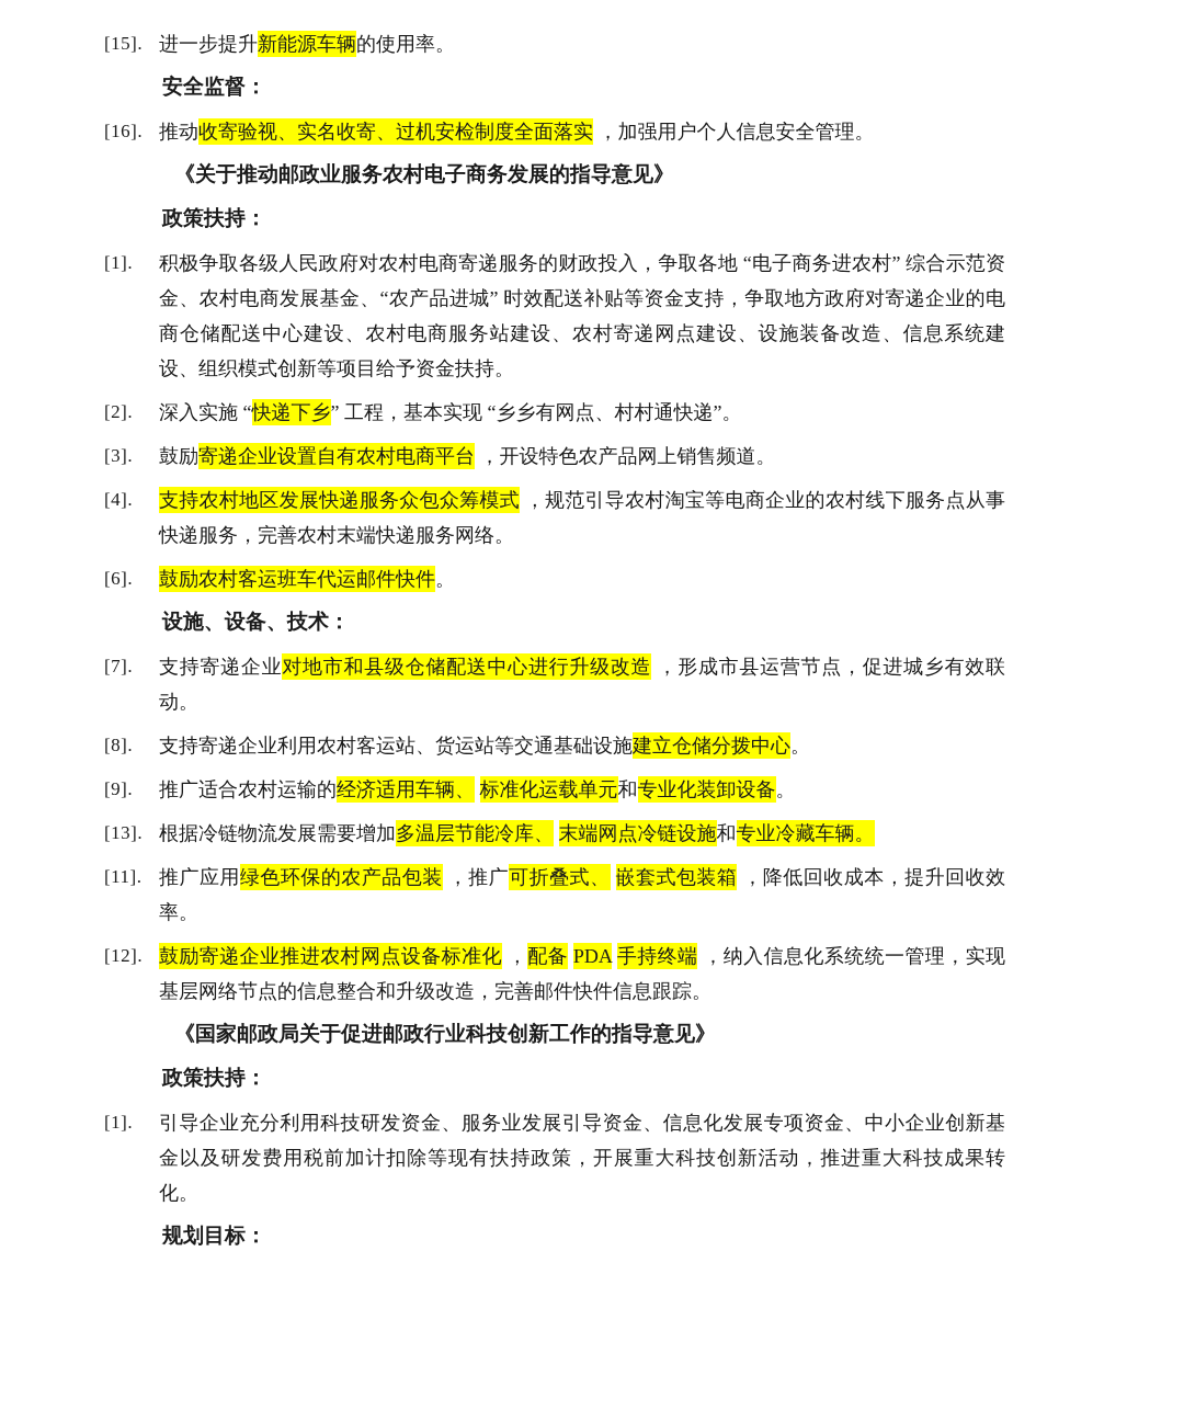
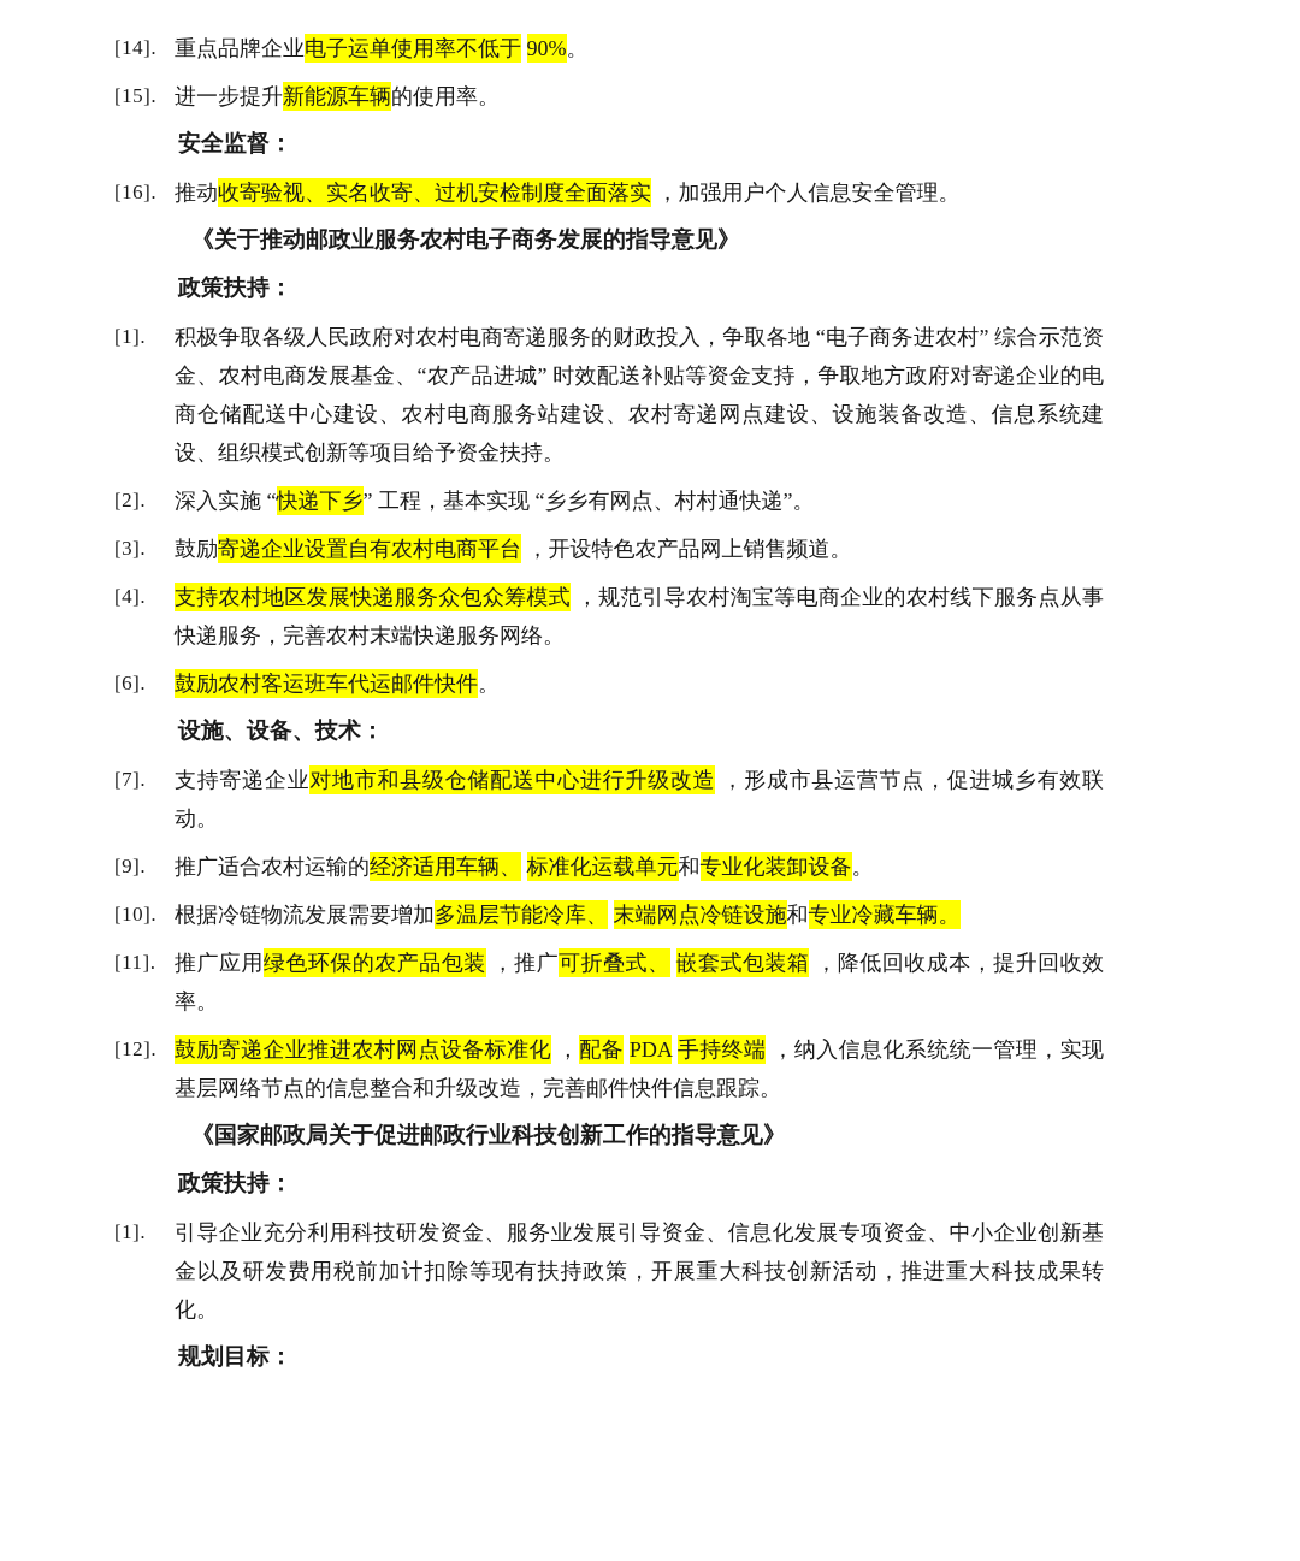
+ [14].
+ 重点品牌企业电子运单使用率不低于 90%。
  [15].
  进一步提升新能源车辆的使用率。
  安全监督：
  [16].
  推动收寄验视、实名收寄、过机安检制度全面落实 ，加强用户个人信息安全管理。
  《关于推动邮政业服务农村电子商务发展的指导意见》
  政策扶持：
  [1].
  积极争取各级人民政府对农村电商寄递服务的财政投入，争取各地 “电子商务进农村” 综合示范资金、农村电商发展基金、“农产品进城” 时效配送补贴等资金支持，争取地方政府对寄递企业的电商仓储配送中心建设、农村电商服务站建设、农村寄递网点建设、设施装备改造、信息系统建设、组织模式创新等项目给予资金扶持。
  [2].
  深入实施 “快递下乡” 工程，基本实现 “乡乡有网点、村村通快递”。
  [3].
  鼓励寄递企业设置自有农村电商平台 ，开设特色农产品网上销售频道。
  [4].
  支持农村地区发展快递服务众包众筹模式 ，规范引导农村淘宝等电商企业的农村线下服务点从事快递服务，完善农村末端快递服务网络。
  [6].
  鼓励农村客运班车代运邮件快件。
  设施、设备、技术：
  [7].
  支持寄递企业对地市和县级仓储配送中心进行升级改造 ，形成市县运营节点，促进城乡有效联动。
- [8].
- 支持寄递企业利用农村客运站、货运站等交通基础设施建立仓储分拨中心。
  [9].
  推广适合农村运输的经济适用车辆、 标准化运载单元和专业化装卸设备。
- [13].
+ [10].
  根据冷链物流发展需要增加多温层节能冷库、 末端网点冷链设施和专业冷藏车辆。
  [11].
  推广应用绿色环保的农产品包装 ，推广可折叠式、 嵌套式包装箱 ，降低回收成本，提升回收效率。
  [12].
  鼓励寄递企业推进农村网点设备标准化 ，配备 PDA 手持终端 ，纳入信息化系统统一管理，实现基层网络节点的信息整合和升级改造，完善邮件快件信息跟踪。
  《国家邮政局关于促进邮政行业科技创新工作的指导意见》
  政策扶持：
  [1].
  引导企业充分利用科技研发资金、服务业发展引导资金、信息化发展专项资金、中小企业创新基金以及研发费用税前加计扣除等现有扶持政策，开展重大科技创新活动，推进重大科技成果转化。
  规划目标：
